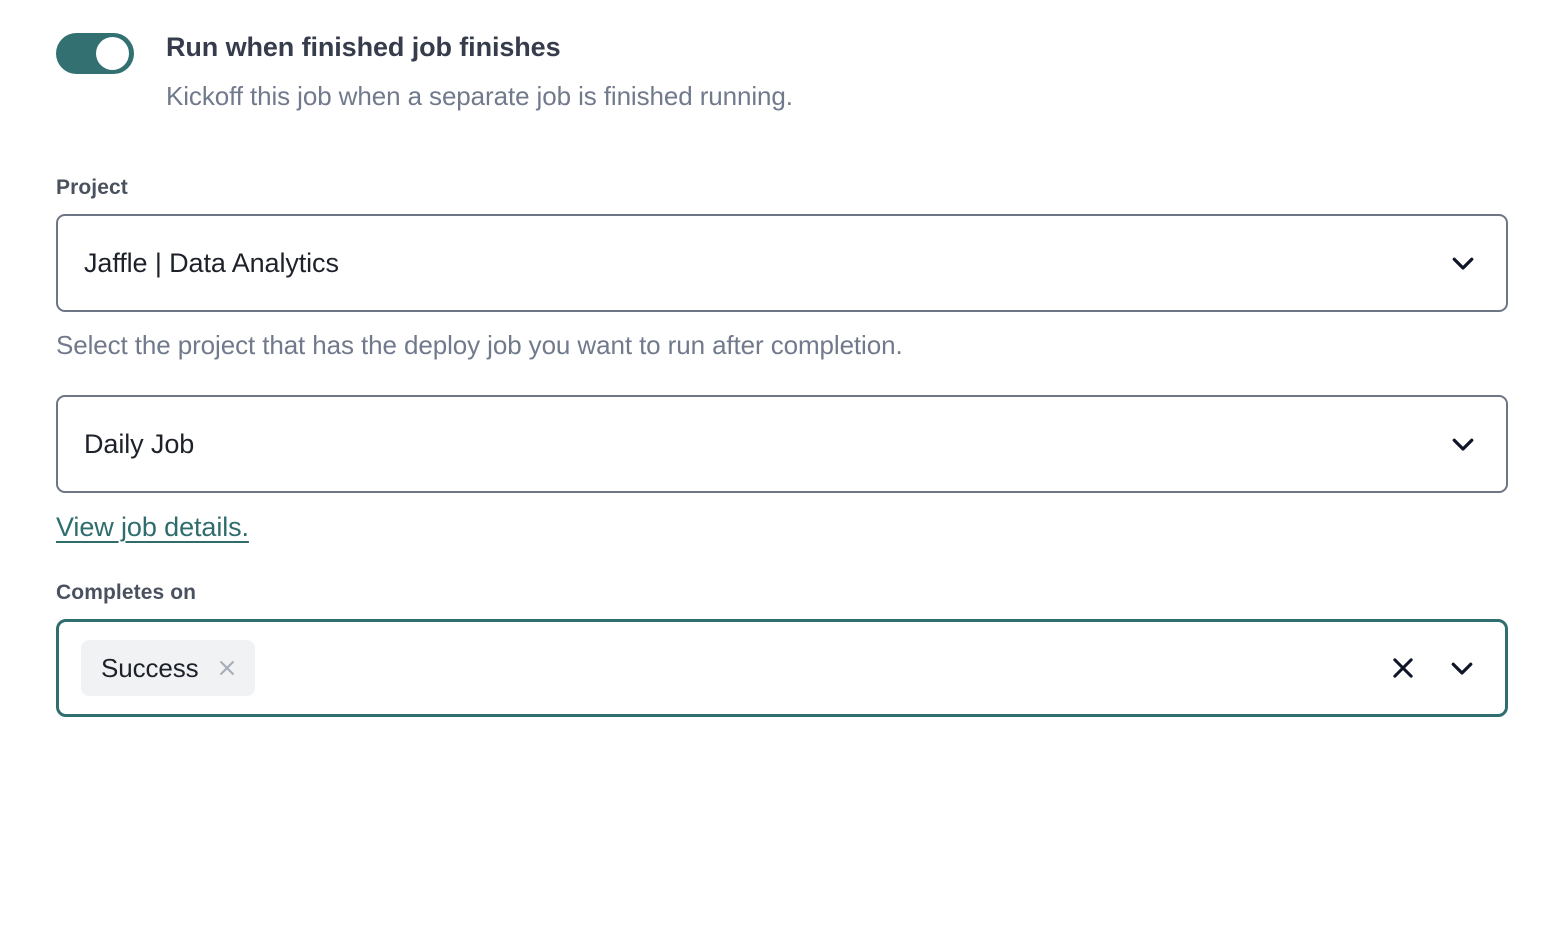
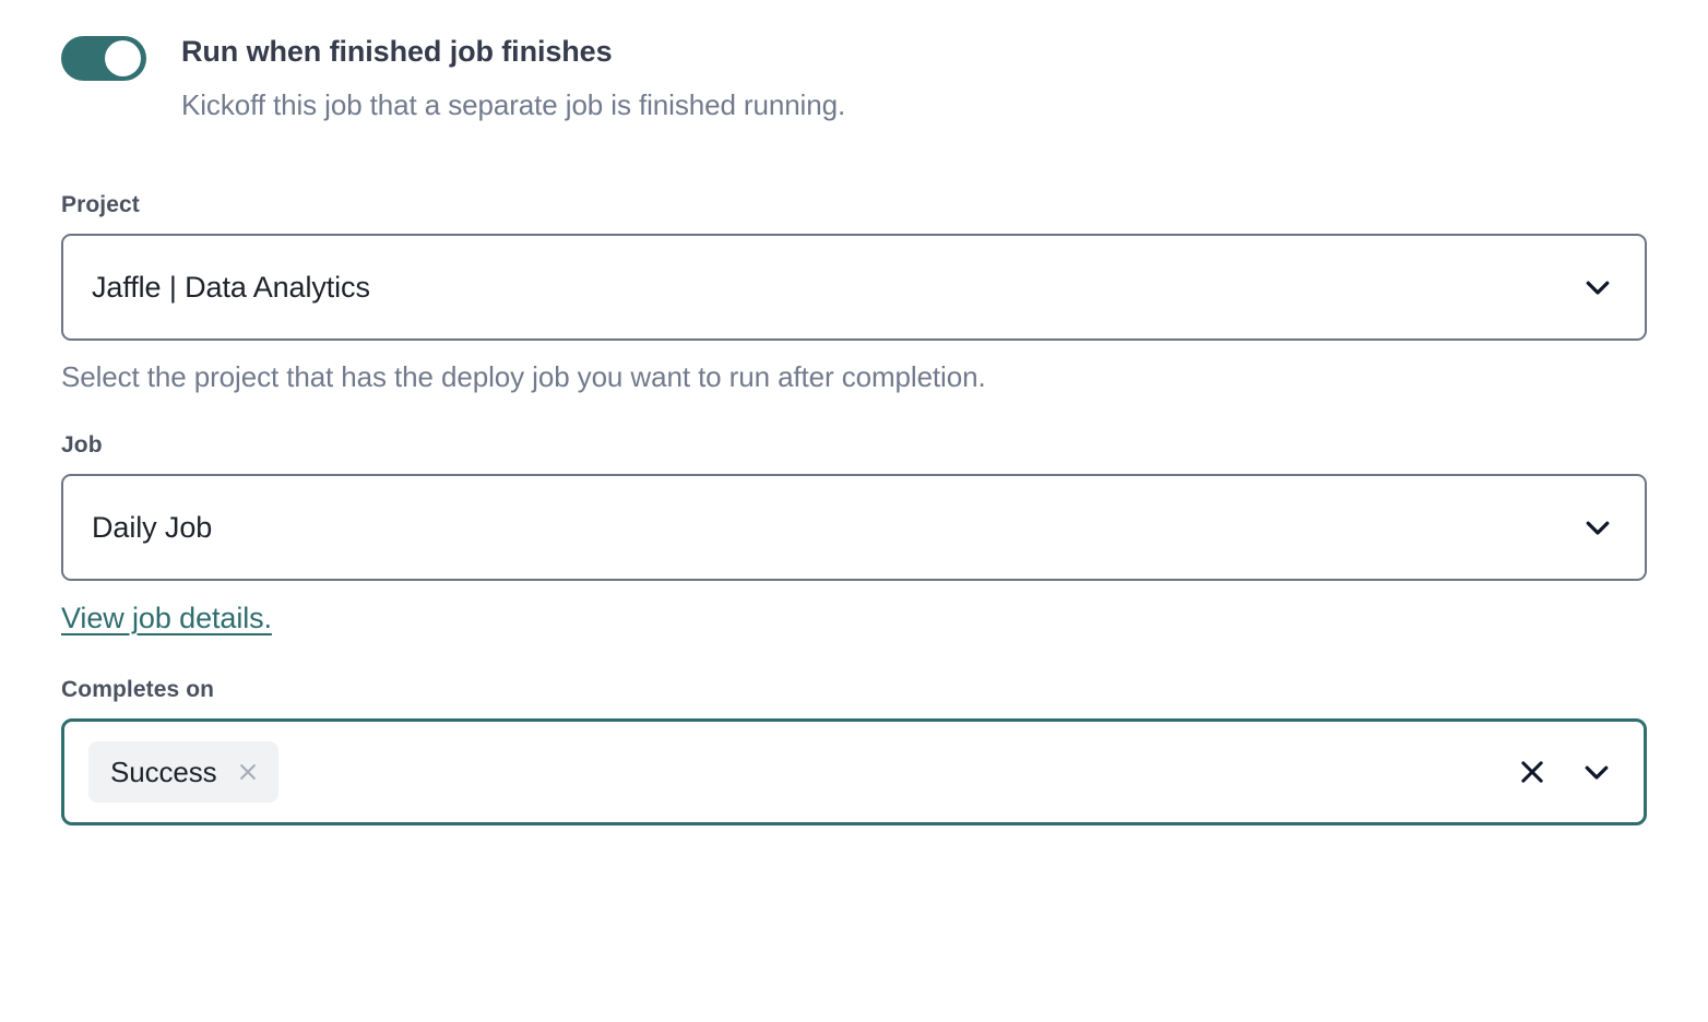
  Run when finished job finishes
- Kickoff this job when a separate job is finished running.
+ Kickoff this job that a separate job is finished running.
  Project
  Jaffle | Data Analytics
  Select the project that has the deploy job you want to run after completion.
+ Job
  Daily Job
  View job details.
  Completes on
  Success
